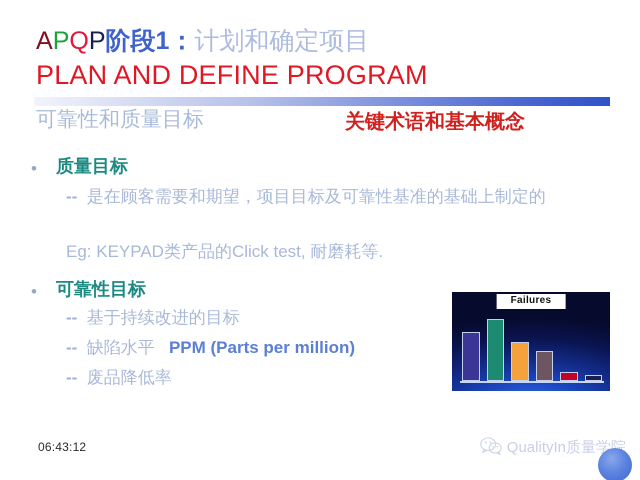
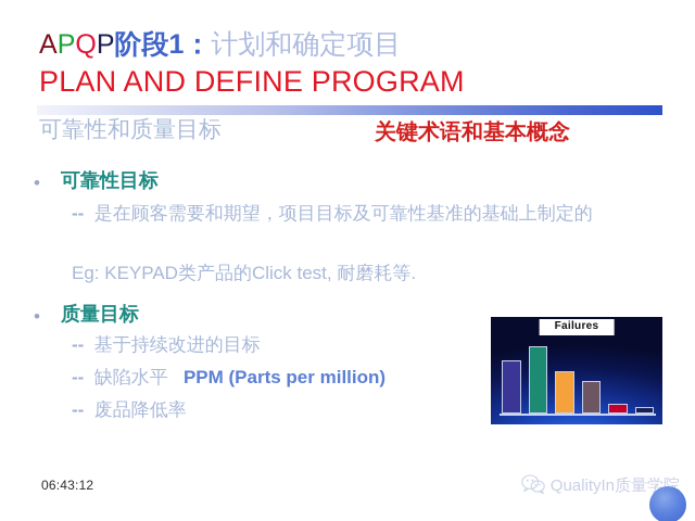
  APQP阶段1：计划和确定项目
  PLAN AND DEFINE PROGRAM
  可靠性和质量目标
  关键术语和基本概念
  •
- 质量目标
+ 可靠性目标
  -- 是在顾客需要和期望，项目目标及可靠性基准的基础上制定的
  Eg: KEYPAD类产品的Click test, 耐磨耗等.
  •
- 可靠性目标
+ 质量目标
  -- 基于持续改进的目标
  -- 缺陷水平 PPM (Parts per million)
  -- 废品降低率
  Failures
  06:43:12
  QualityIn质量学院
